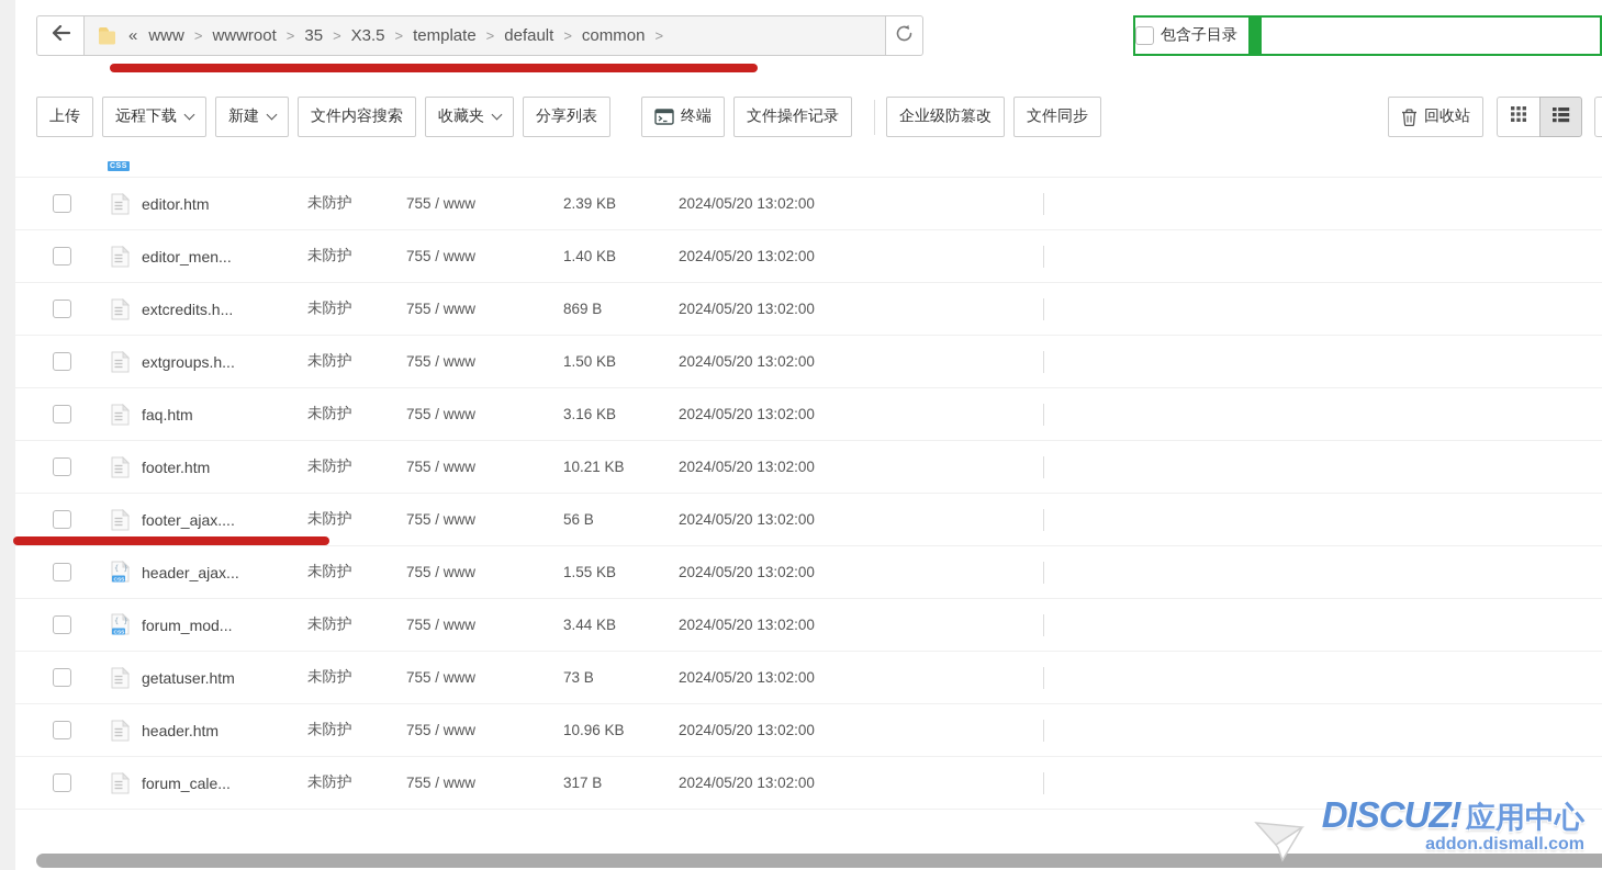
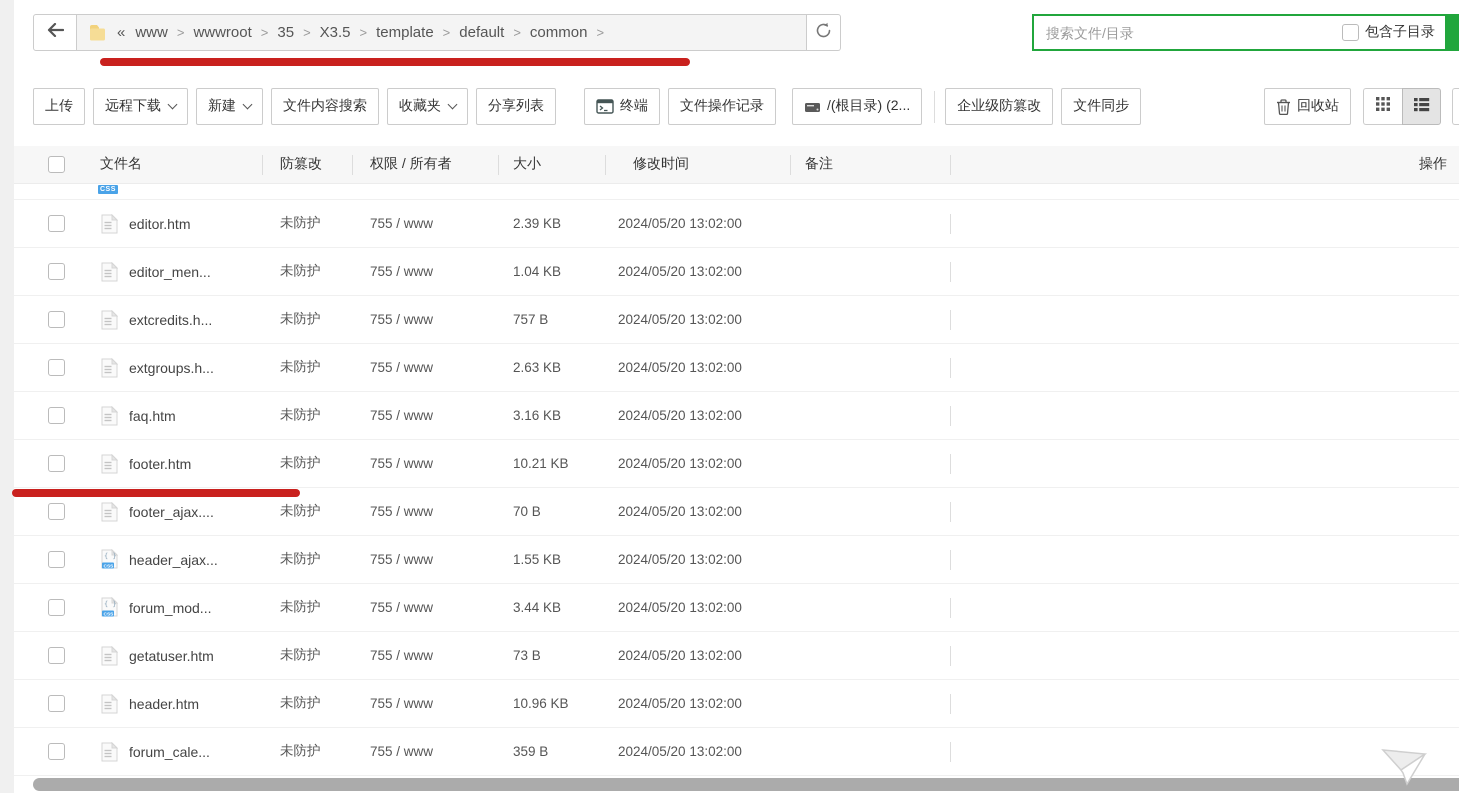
  «
  www
  >
  wwwroot
  >
  35
  >
  X3.5
  >
  template
  >
  default
  >
  common
  >
+ 搜索文件/目录
  包含子目录
  上传
  远程下载
  新建
  文件内容搜索
  收藏夹
  分享列表
  终端
  文件操作记录
+ /(根目录) (2...
  企业级防篡改
  文件同步
  回收站
+ 文件名
+ 防篡改
+ 权限 / 所有者
+ 大小
+ 修改时间
+ 备注
+ 操作
  editor.htm
  未防护
  755 / www
  2.39 KB
  2024/05/20 13:02:00
  editor_men...
  未防护
  755 / www
- 1.40 KB
+ 1.04 KB
  2024/05/20 13:02:00
  extcredits.h...
  未防护
  755 / www
- 869 B
+ 757 B
  2024/05/20 13:02:00
  extgroups.h...
  未防护
  755 / www
- 1.50 KB
+ 2.63 KB
  2024/05/20 13:02:00
  faq.htm
  未防护
  755 / www
  3.16 KB
  2024/05/20 13:02:00
  footer.htm
  未防护
  755 / www
  10.21 KB
  2024/05/20 13:02:00
  footer_ajax....
  未防护
  755 / www
- 56 B
+ 70 B
  2024/05/20 13:02:00
  { }
  header_ajax...
  未防护
  755 / www
  1.55 KB
  2024/05/20 13:02:00
  { }
  forum_mod...
  未防护
  755 / www
  3.44 KB
  2024/05/20 13:02:00
  getatuser.htm
  未防护
  755 / www
  73 B
  2024/05/20 13:02:00
  header.htm
  未防护
  755 / www
  10.96 KB
  2024/05/20 13:02:00
  forum_cale...
  未防护
  755 / www
- 317 B
+ 359 B
  2024/05/20 13:02:00
- DISCUZ! 应用中心
- addon.dismall.com
